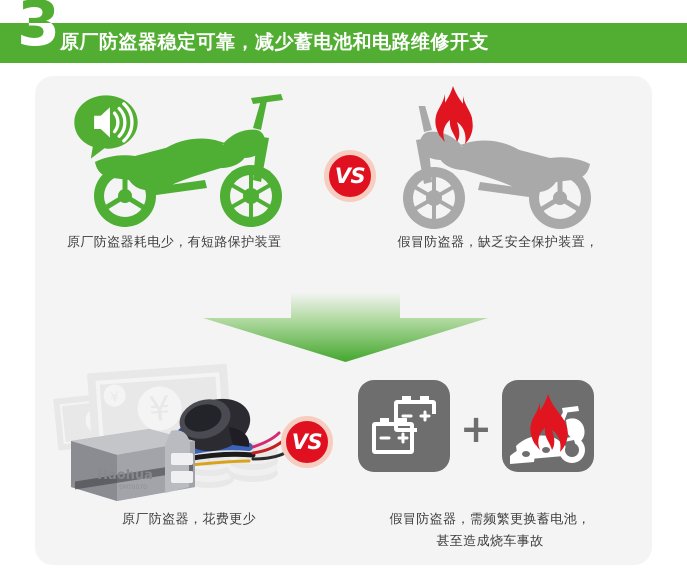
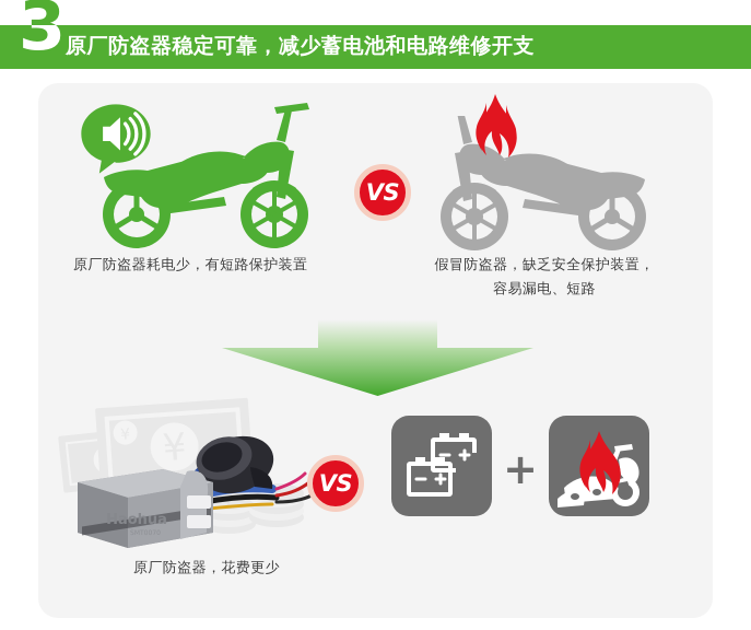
  3
  原厂防盗器稳定可靠，减少蓄电池和电路维修开支
  VS
  原厂防盗器耗电少，有短路保护装置
  假冒防盗器，缺乏安全保护装置，
+ 容易漏电、短路
  ¥
  Haohua
  VS
  +
  原厂防盗器，花费更少
- 假冒防盗器，需频繁更换蓄电池，
- 甚至造成烧车事故
